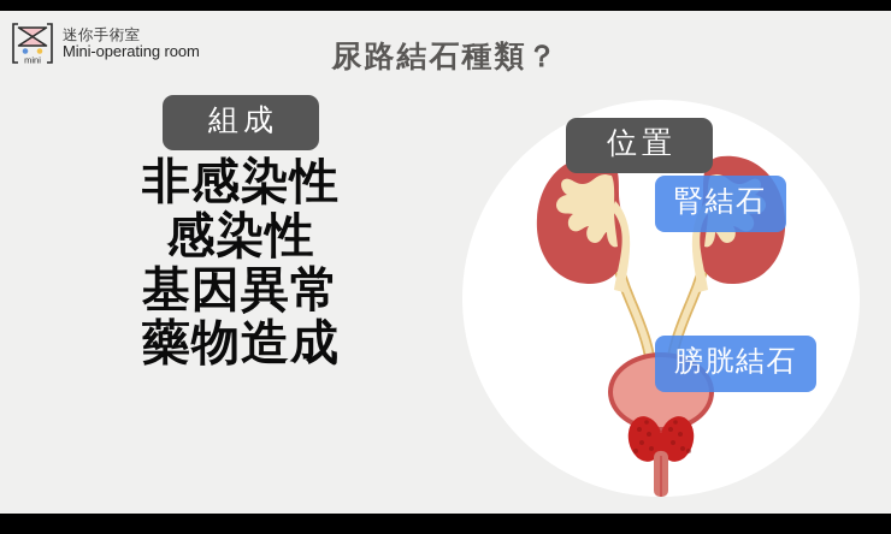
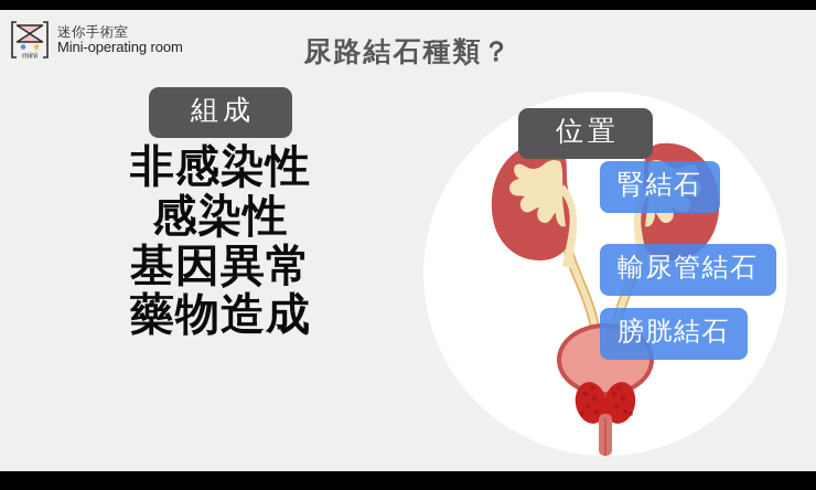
  mini
  迷你手術室
  Mini-operating room
  尿路結石種類？
  組成
  非感染性
  感染性
  基因異常
  藥物造成
  位置
  腎結石
+ 輸尿管結石
  膀胱結石
